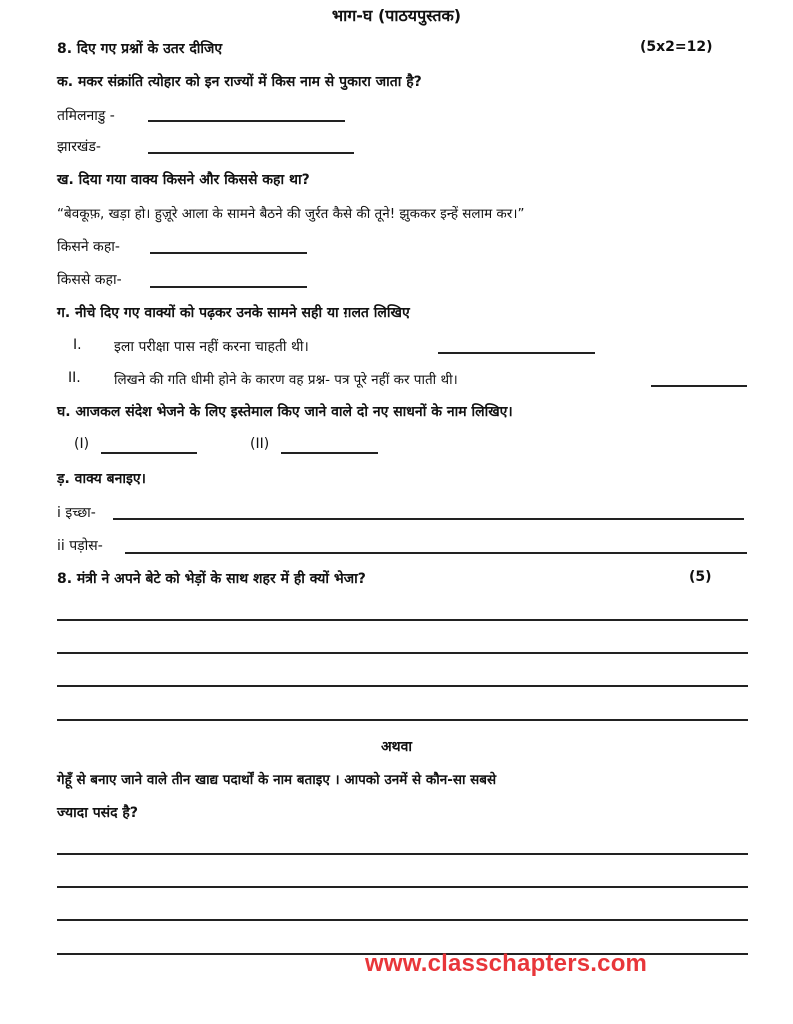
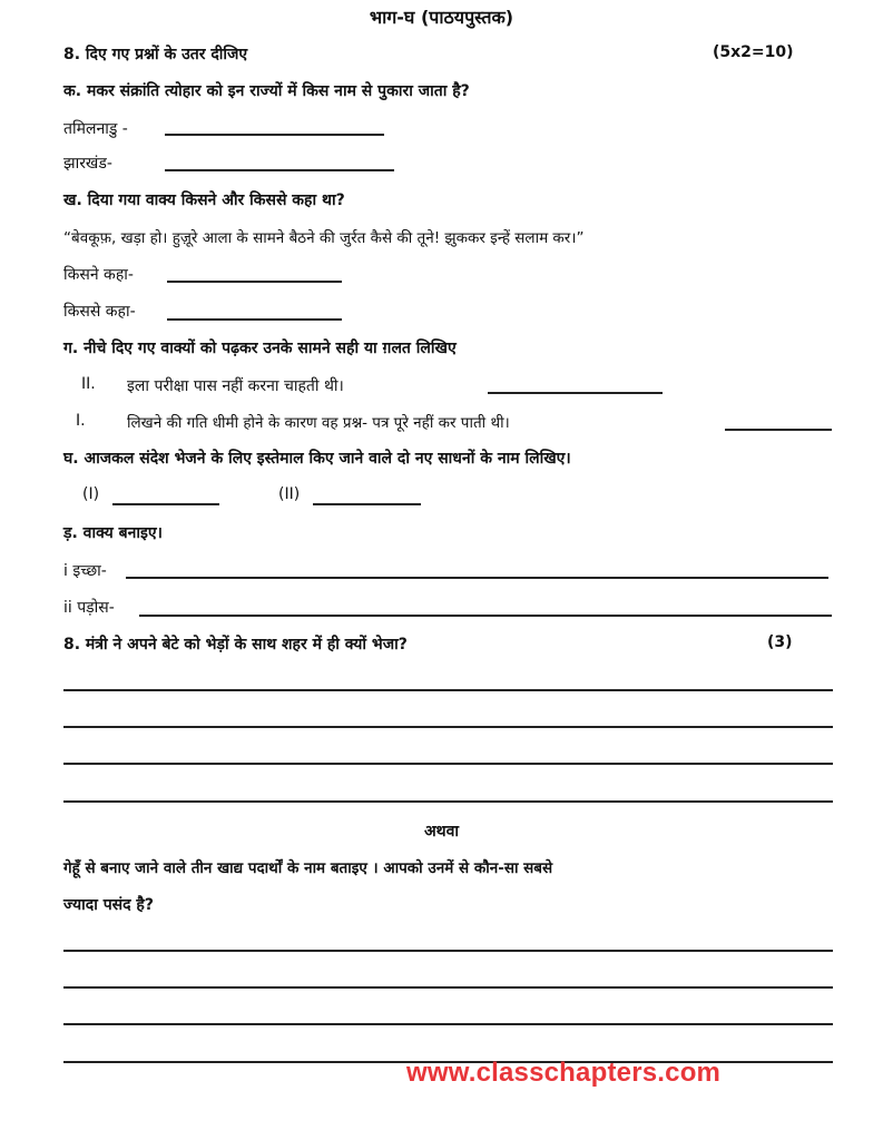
  भाग-घ (पाठयपुस्तक)
  8. दिए गए प्रश्नों के उतर दीजिए
- (5x2=12)
+ (5x2=10)
  क. मकर संक्रांति त्योहार को इन राज्यों में किस नाम से पुकारा जाता है?
  तमिलनाडु -
  झारखंड-
  ख. दिया गया वाक्य किसने और किससे कहा था?
  “बेवकूफ़, खड़ा हो। हुज़ूरे आला के सामने बैठने की जुर्रत कैसे की तूने! झुककर इन्हें सलाम कर।”
  किसने कहा-
  किससे कहा-
  ग. नीचे दिए गए वाक्यों को पढ़कर उनके सामने सही या ग़लत लिखिए
- I.
+ II.
  इला परीक्षा पास नहीं करना चाहती थी।
- II.
+ I.
  लिखने की गति धीमी होने के कारण वह प्रश्न- पत्र पूरे नहीं कर पाती थी।
  घ. आजकल संदेश भेजने के लिए इस्तेमाल किए जाने वाले दो नए साधनों के नाम लिखिए।
  (I)
  (II)
  ड़. वाक्य बनाइए।
  i इच्छा-
  ii पड़ोस-
  8. मंत्री ने अपने बेटे को भेड़ों के साथ शहर में ही क्यों भेजा?
- (5)
+ (3)
  अथवा
  गेहूँ से बनाए जाने वाले तीन खाद्य पदार्थों के नाम बताइए । आपको उनमें से कौन-सा सबसे
  ज्यादा पसंद है?
  www.classchapters.com
